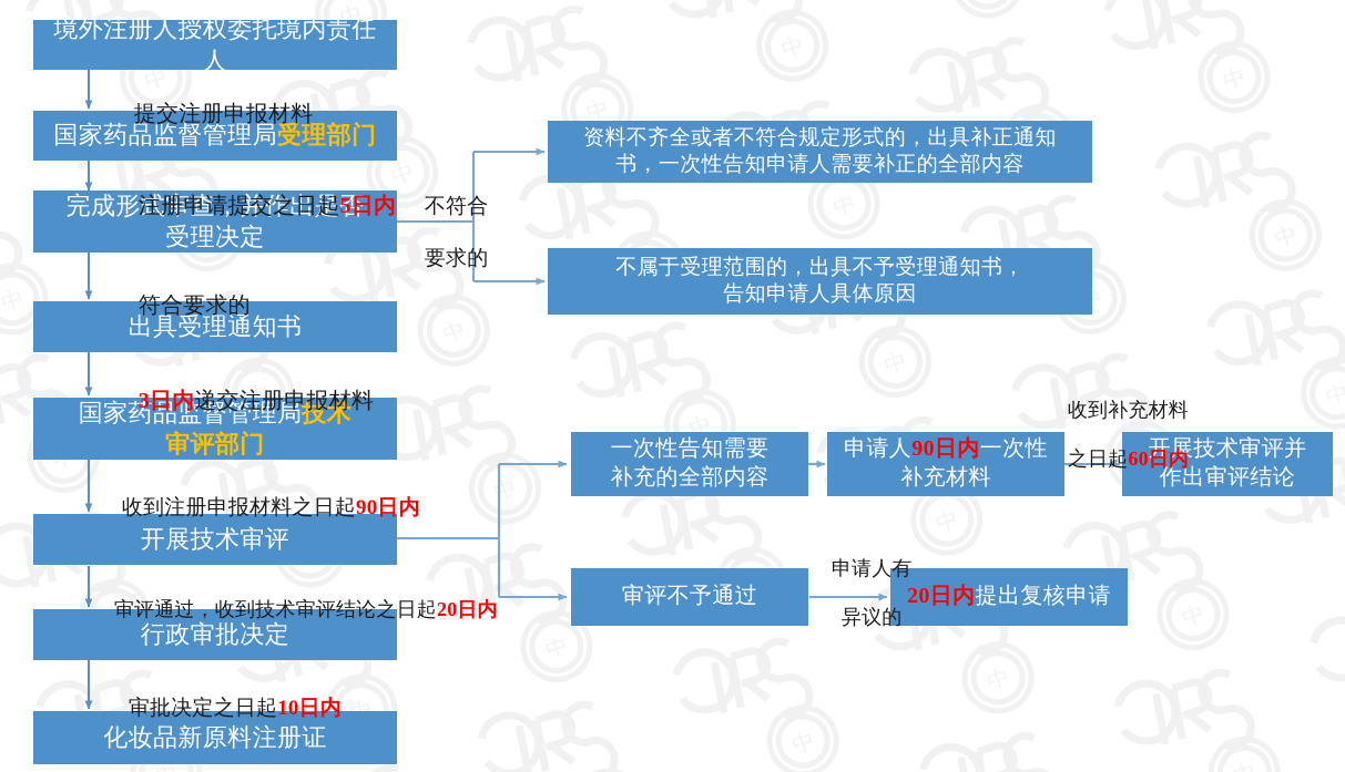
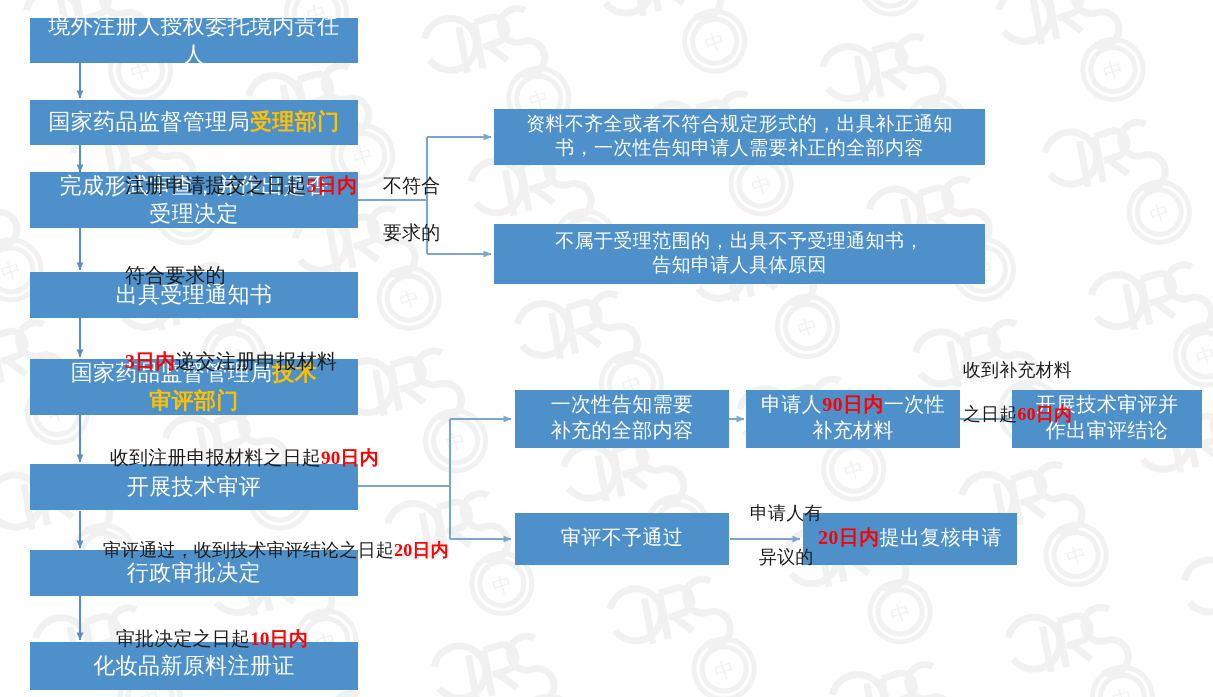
  境外注册人授权委托境内责任人
  国家药品监督管理局受理部门
  完成形式审查，并作出是否
  受理决定
  出具受理通知书
  国家药品监督管理局技术
  审评部门
  开展技术审评
  行政审批决定
  化妆品新原料注册证
  资料不齐全或者不符合规定形式的，出具补正通知
  书，一次性告知申请人需要补正的全部内容
  不属于受理范围的，出具不予受理通知书，
  告知申请人具体原因
  一次性告知需要
  补充的全部内容
  申请人90日内一次性
  补充材料
  开展技术审评并
  作出审评结论
  审评不予通过
  20日内提出复核申请
- 提交注册申报材料
  注册申请提交之日起5日内
  不符合
  要求的
  符合要求的
  3日内递交注册申报材料
  收到注册申报材料之日起90日内
  审评通过，收到技术审评结论之日起20日内
  审批决定之日起10日内
  收到补充材料
  之日起60日内
  申请人有
  异议的
